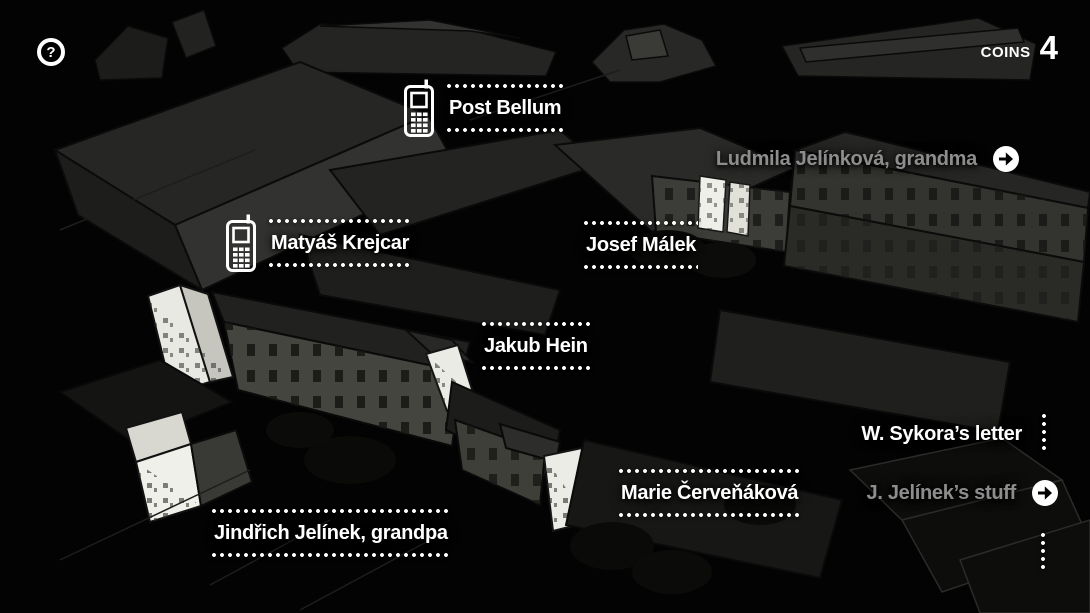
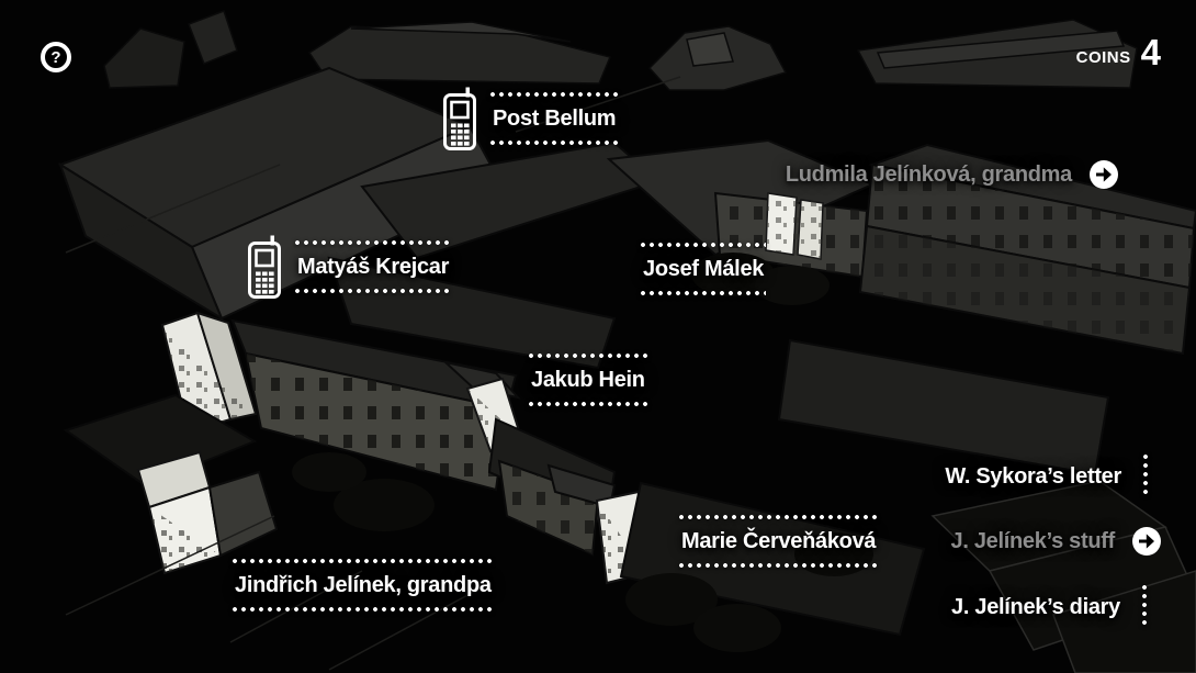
  ?
  COINS
  4
  Post Bellum
  Matyáš Krejcar
  Josef Málek
  Jakub Hein
  Marie Červeňáková
  Jindřich Jelínek, grandpa
  Ludmila Jelínková, grandma
  W. Sykora’s letter
  J. Jelínek’s stuff
+ J. Jelínek’s diary
